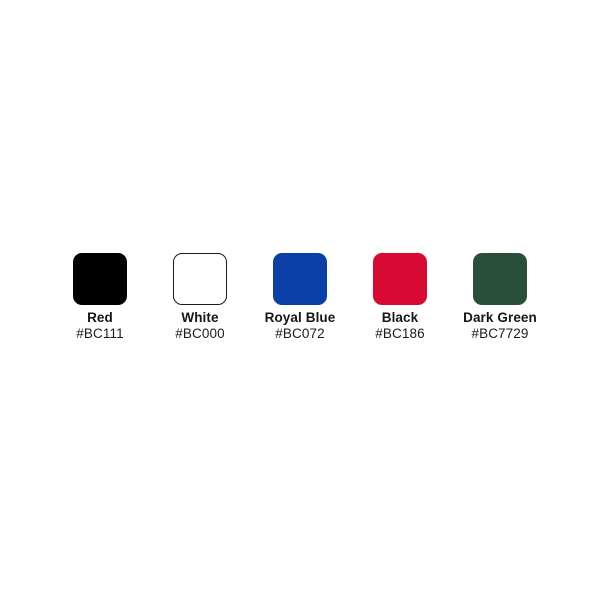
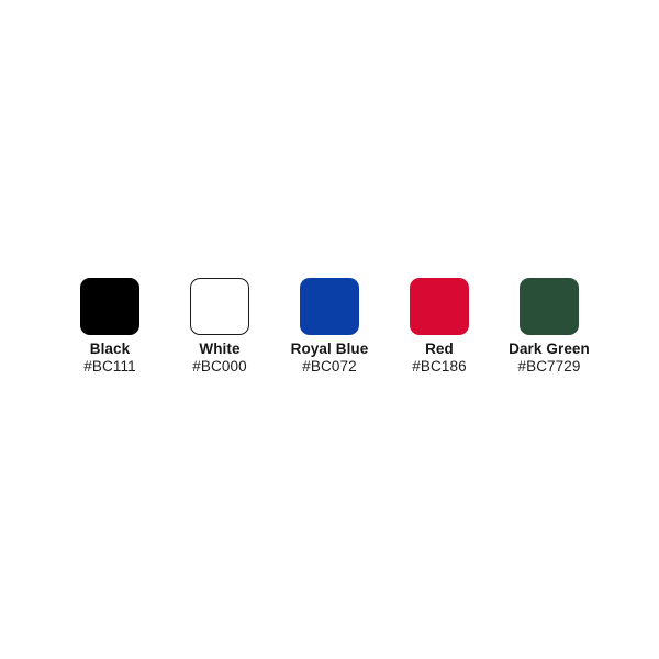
- Red
+ Black
  #BC111
  White
  #BC000
  Royal Blue
  #BC072
- Black
+ Red
  #BC186
  Dark Green
  #BC7729
